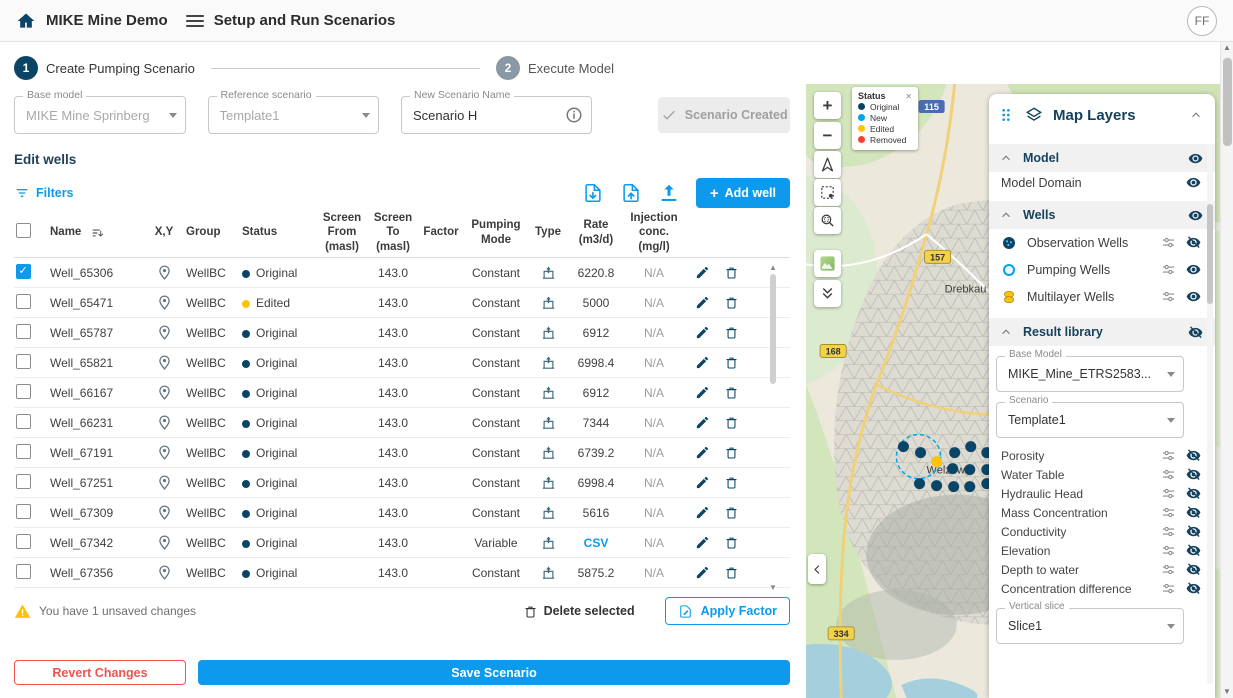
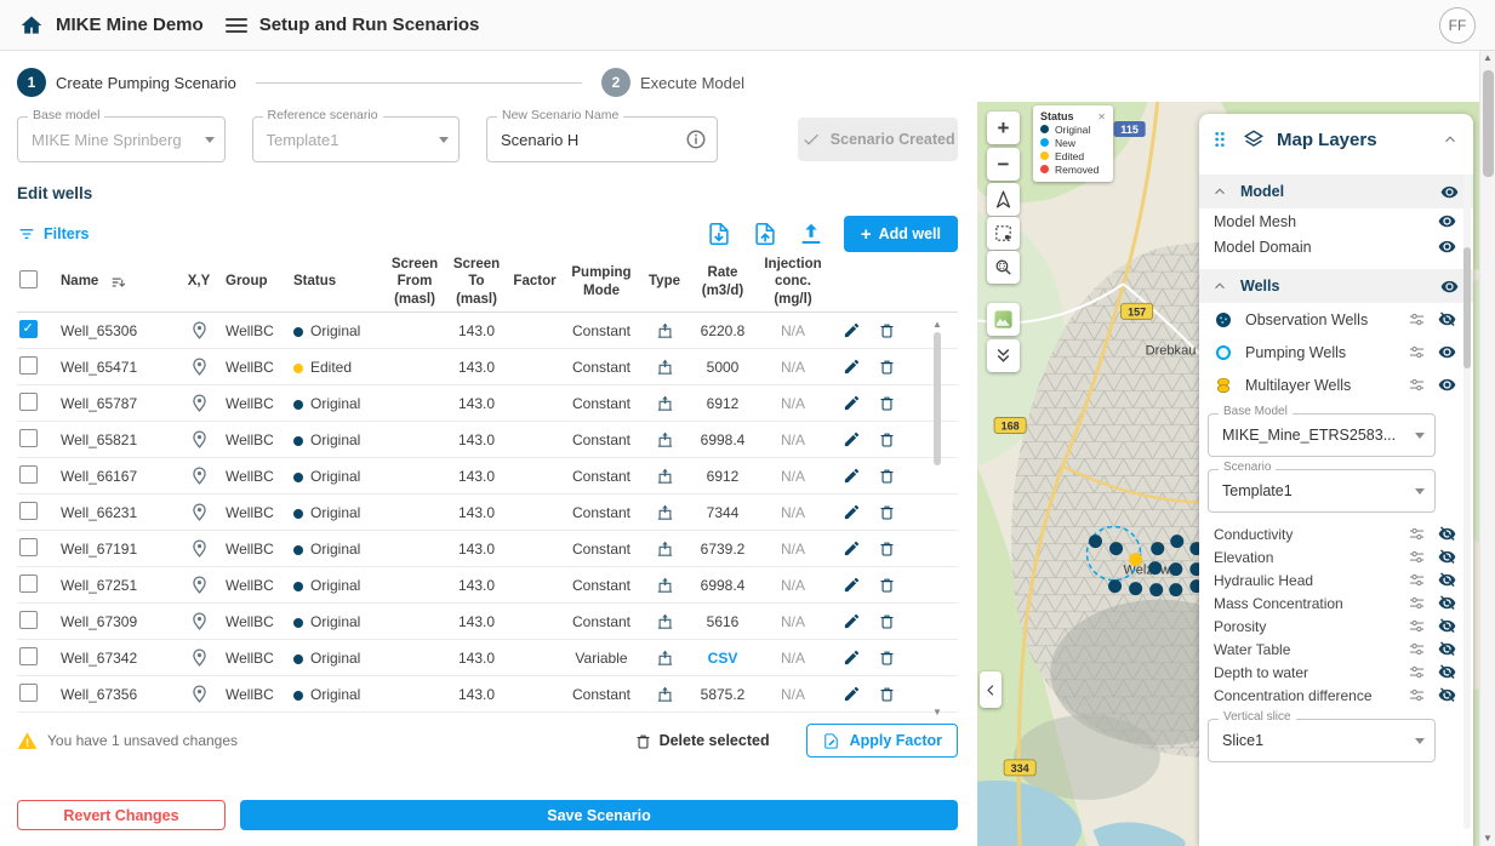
  MIKE Mine Demo
  Setup and Run Scenarios
  FF
  1
  Create Pumping Scenario
  2
  Execute Model
  Base model
  MIKE Mine Sprinberg
  Reference scenario
  Template1
  New Scenario Name
  Scenario H
  Scenario Created
  Edit wells
  Filters
  +
  Add well
  Name
  X,Y
  Group
  Status
  Screen From (masl)
  Screen To (masl)
  Factor
  Pumping Mode
  Type
  Rate (m3/d)
  Injection conc. (mg/l)
  Well_65306
  WellBC
  Original
  143.0
  Constant
  6220.8
  N/A
  Well_65471
  WellBC
  Edited
  143.0
  Constant
  5000
  N/A
  Well_65787
  WellBC
  Original
  143.0
  Constant
  6912
  N/A
  Well_65821
  WellBC
  Original
  143.0
  Constant
  6998.4
  N/A
  Well_66167
  WellBC
  Original
  143.0
  Constant
  6912
  N/A
  Well_66231
  WellBC
  Original
  143.0
  Constant
  7344
  N/A
  Well_67191
  WellBC
  Original
  143.0
  Constant
  6739.2
  N/A
  Well_67251
  WellBC
  Original
  143.0
  Constant
  6998.4
  N/A
  Well_67309
  WellBC
  Original
  143.0
  Constant
  5616
  N/A
  Well_67342
  WellBC
  Original
  143.0
  Variable
  CSV
  N/A
  Well_67356
  WellBC
  Original
  143.0
  Constant
  5875.2
  N/A
  ▲
  ▼
  You have 1 unsaved changes
  Delete selected
  Apply Factor
  Revert Changes
  Save Scenario
  Drebkau
  115
  157
  168
  334
  +
  −
  Status
  ✕
  Original
  New
  Edited
  Removed
  Map Layers
  Model
+ Model Mesh
  Model Domain
  Wells
  Observation Wells
  Pumping Wells
  Multilayer Wells
- Result library
  Base Model
  MIKE_Mine_ETRS2583...
  Scenario
  Template1
- Porosity
+ Conductivity
- Water Table
+ Elevation
  Hydraulic Head
  Mass Concentration
- Conductivity
+ Porosity
- Elevation
+ Water Table
  Depth to water
  Concentration difference
  Vertical slice
  Slice1
  ▲
  ▼
